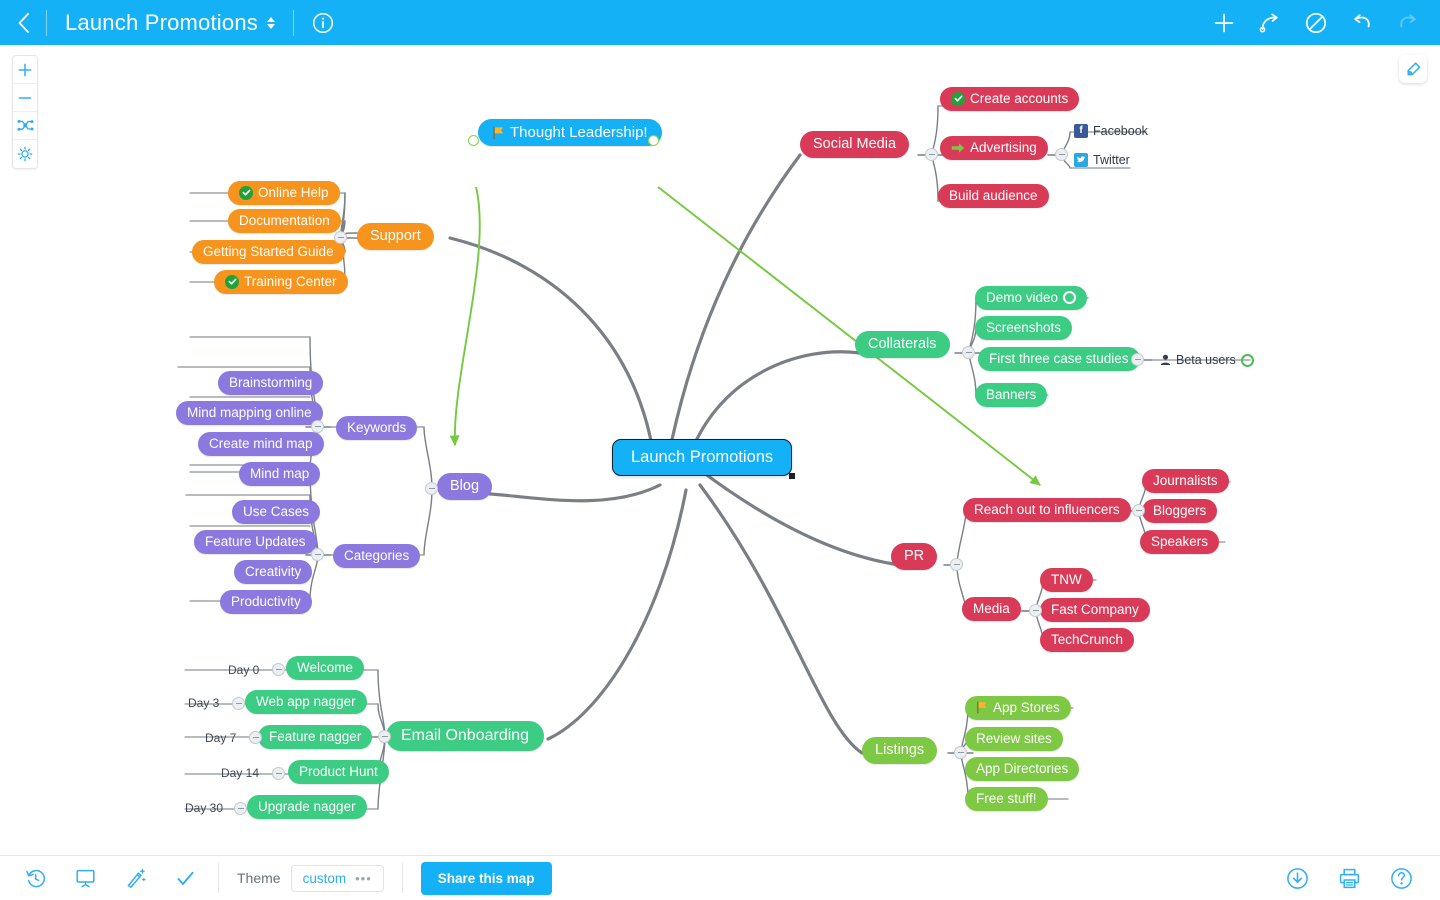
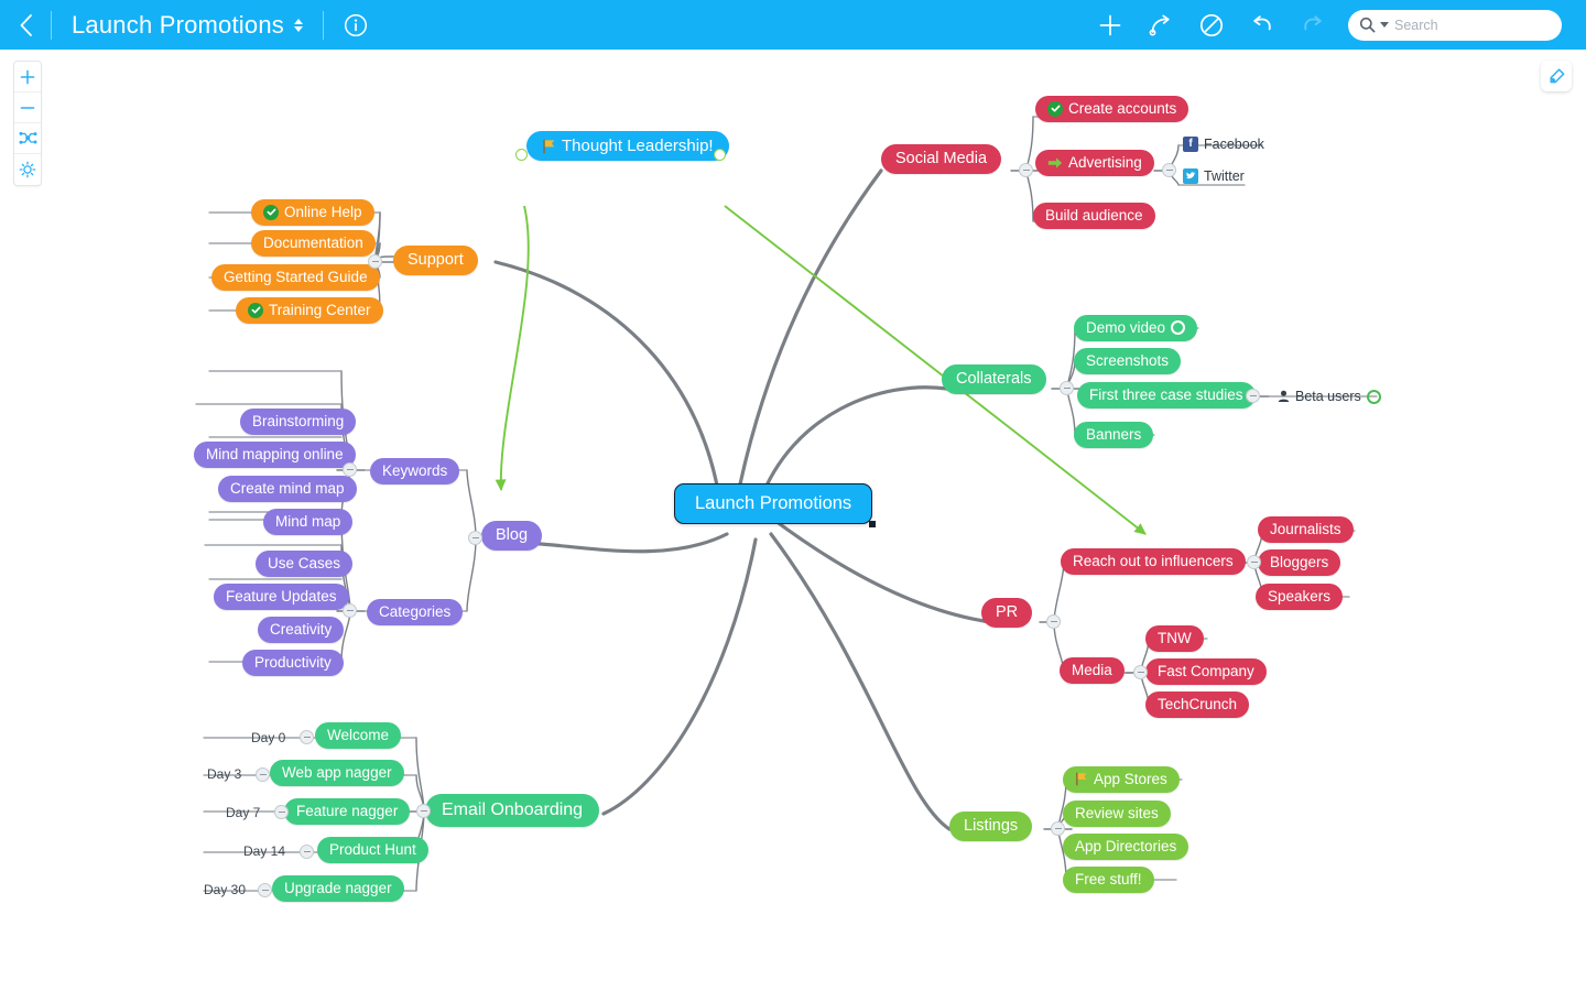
  Launch Promotions
+ Search
  Launch Promotions
  Thought Leadership!
  Support
  Online Help
  Documentation
  Getting Started Guide
  Training Center
  Social Media
  Create accounts
  Advertising
  Build audience
  f
  Facebook
  Twitter
  Collaterals
  Demo video
  Screenshots
  First three case studies
  Banners
  Beta users
  PR
  Reach out to influencers
  Journalists
  Bloggers
  Speakers
  Media
  TNW
  Fast Company
  TechCrunch
  Listings
  App Stores
  Review sites
  App Directories
  Free stuff!
  Email Onboarding
  Day 0
  Welcome
  Day 3
  Web app nagger
  Day 7
  Feature nagger
  Day 14
  Product Hunt
  Day 30
  Upgrade nagger
  Blog
  Keywords
  Categories
  Brainstorming
  Mind mapping online
  Create mind map
  Mind map
  Use Cases
  Feature Updates
  Creativity
  Productivity
- Theme
- custom
- •••
- Share this map
